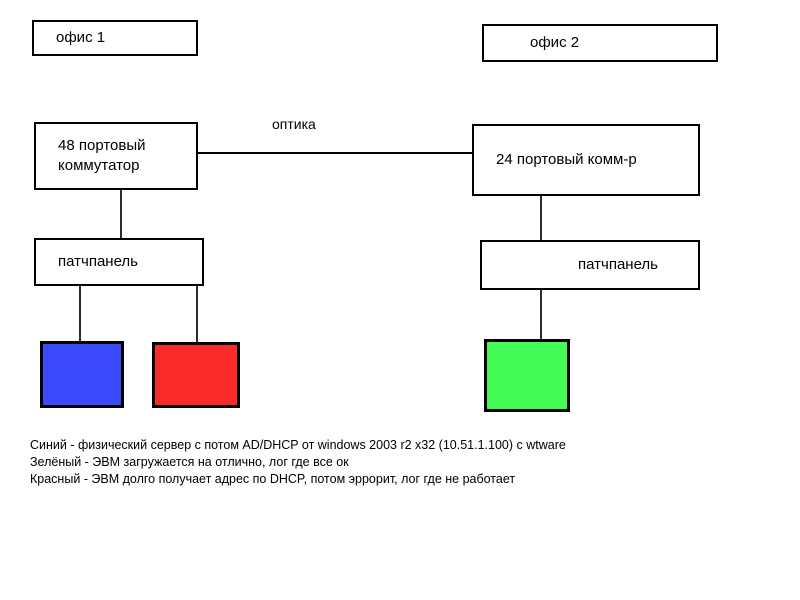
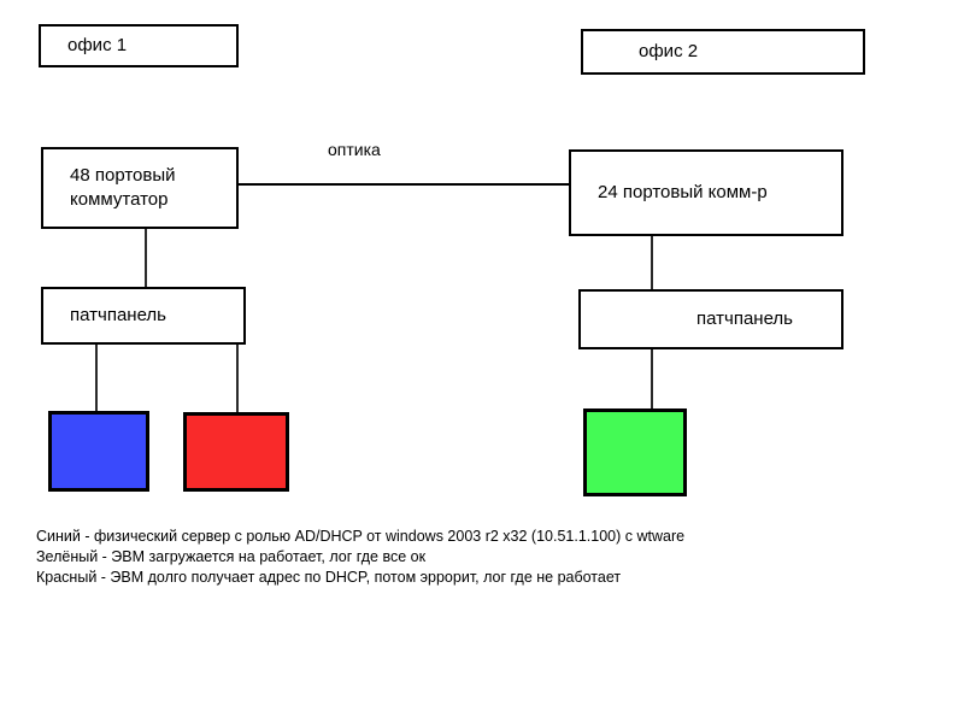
  офис 1
  офис 2
  оптика
  48 портовый
  коммутатор
  24 портовый комм-р
  патчпанель
  патчпанель
- Синий - физический сервер с потом AD/DHCP от windows 2003 r2 x32 (10.51.1.100) с wtware
+ Синий - физический сервер с ролью AD/DHCP от windows 2003 r2 x32 (10.51.1.100) с wtware
- Зелёный - ЭВМ загружается на отлично, лог где все ок
+ Зелёный - ЭВМ загружается на работает, лог где все ок
  Красный - ЭВМ долго получает адрес по DHCP, потом эррорит, лог где не работает
